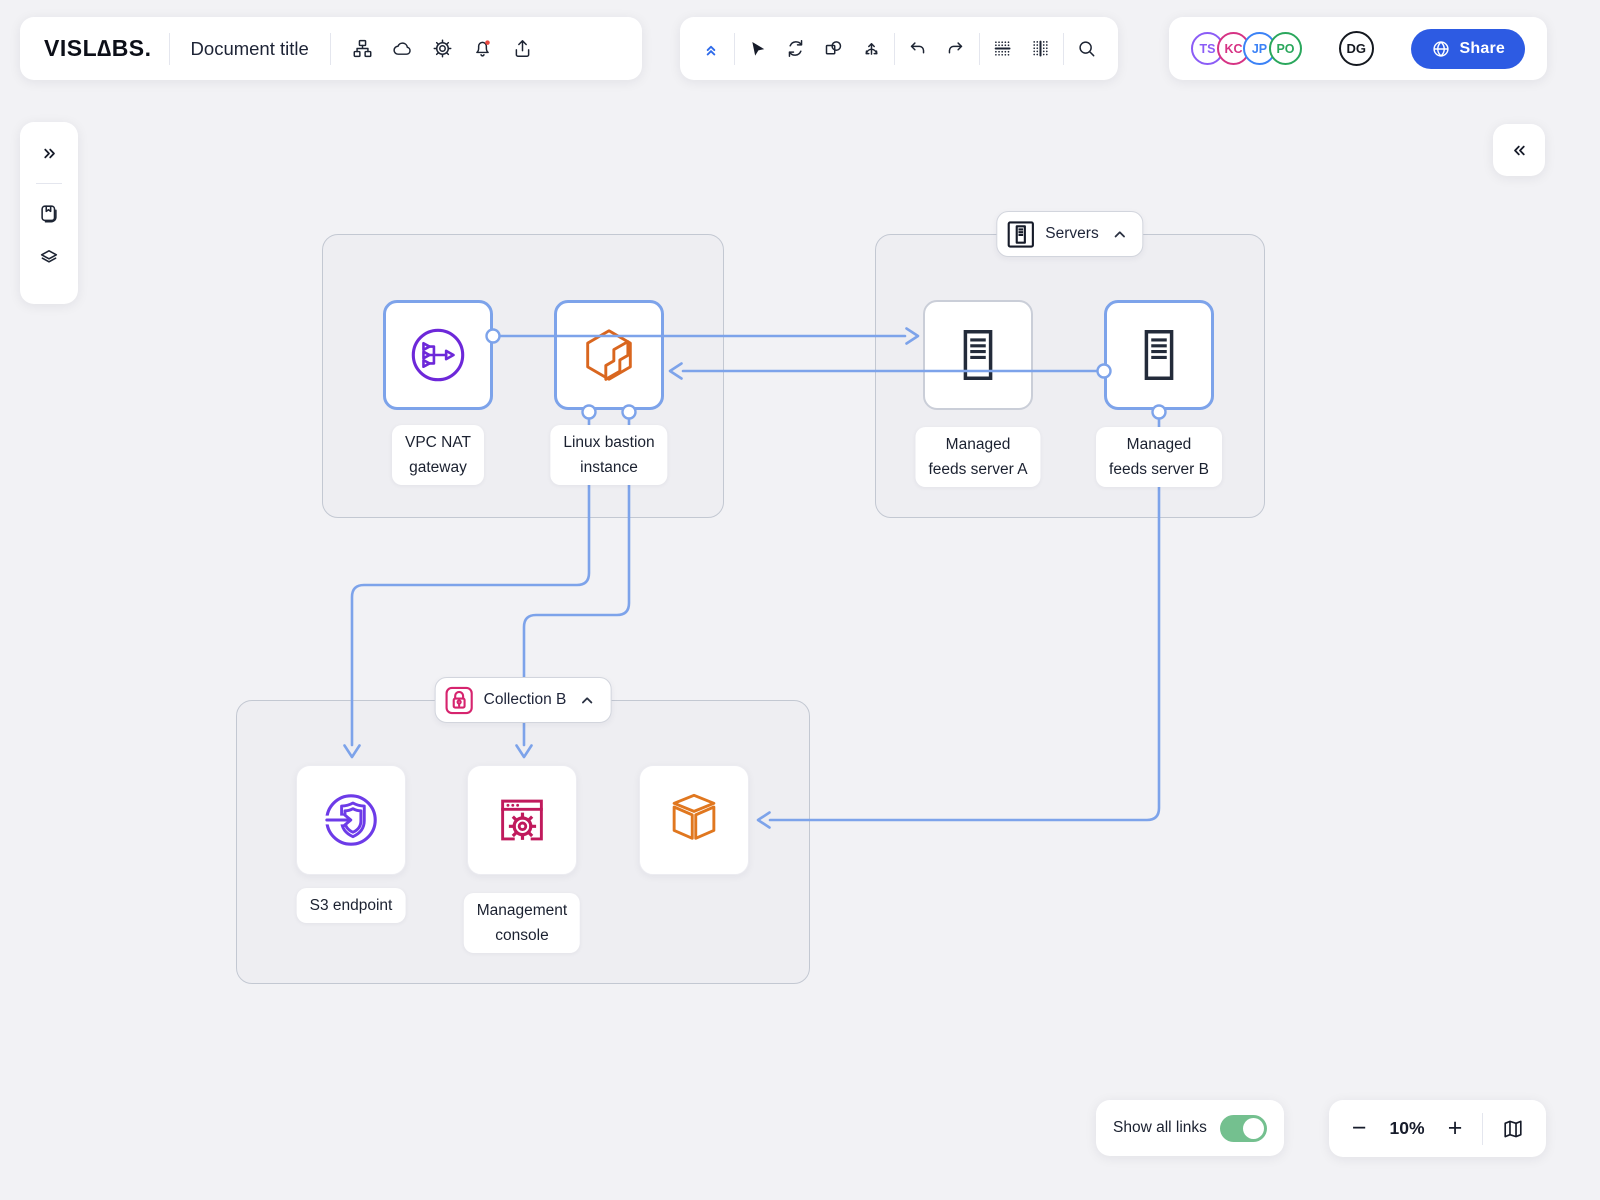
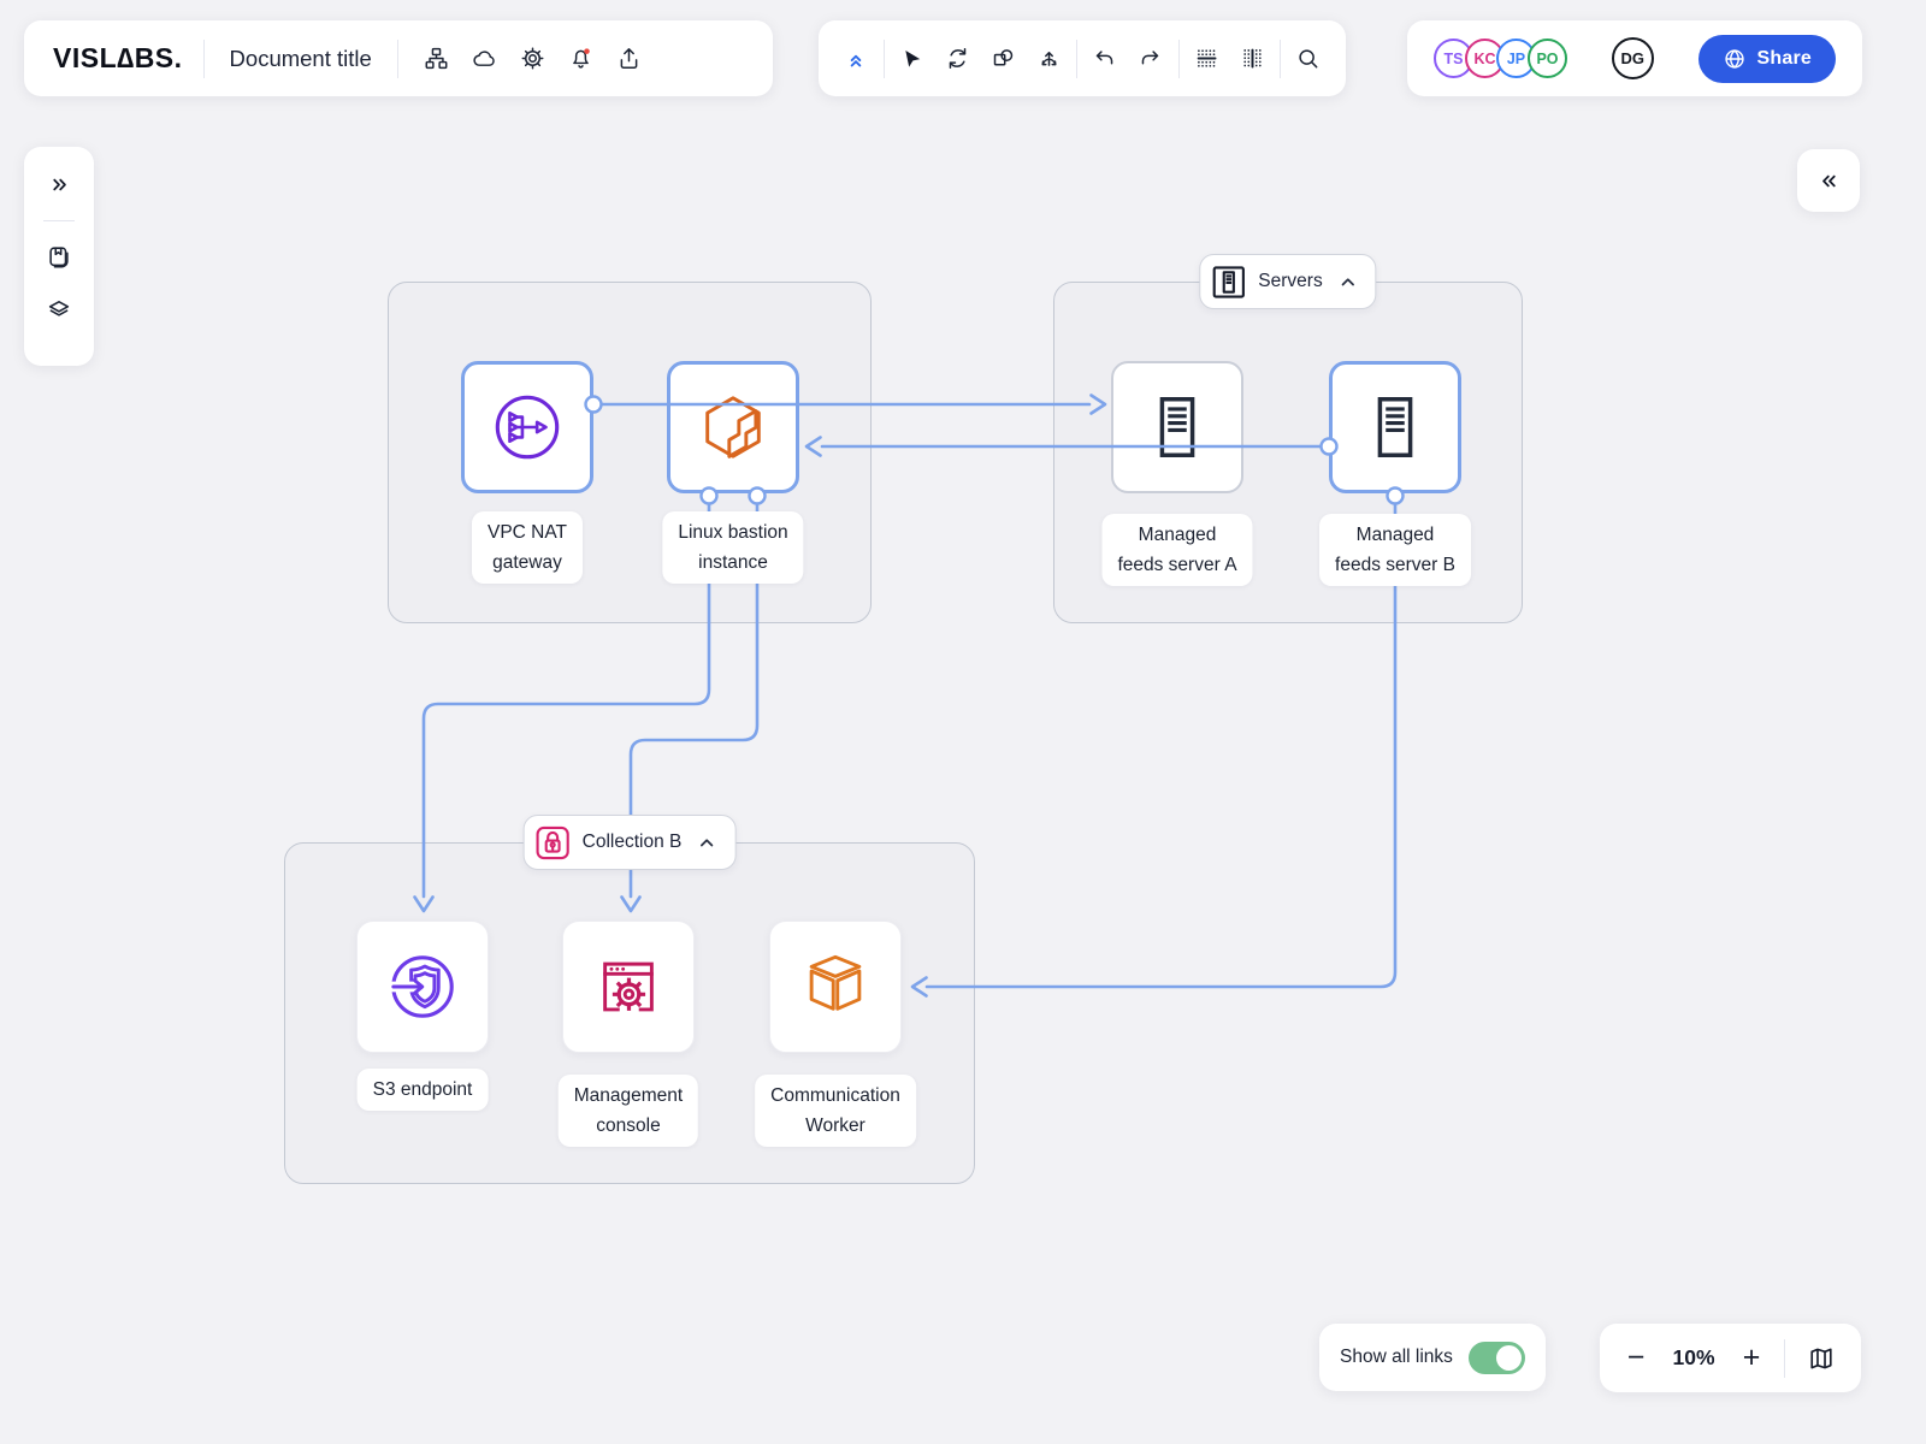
  VPC NAT
  gateway
  Linux bastion
  instance
  Managed
  feeds server A
  Managed
  feeds server B
  S3 endpoint
  Management
  console
+ Communication
+ Worker
  Servers
  Collection B
  VISL∆BS.
  Document title
  TS
  KC
  JP
  PO
  DG
  Share
  Show all links
  −
  10%
  +
